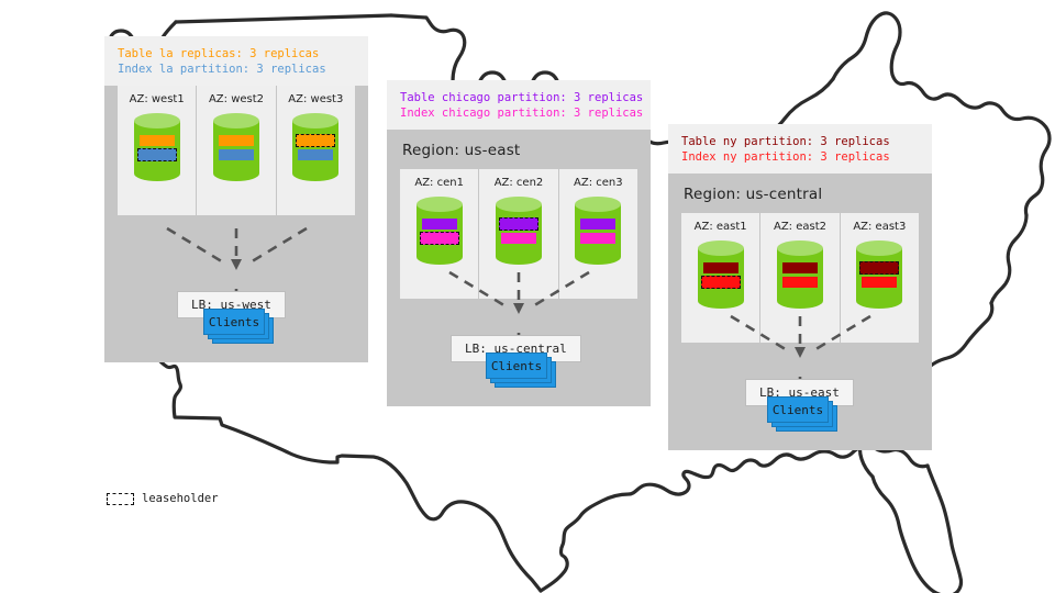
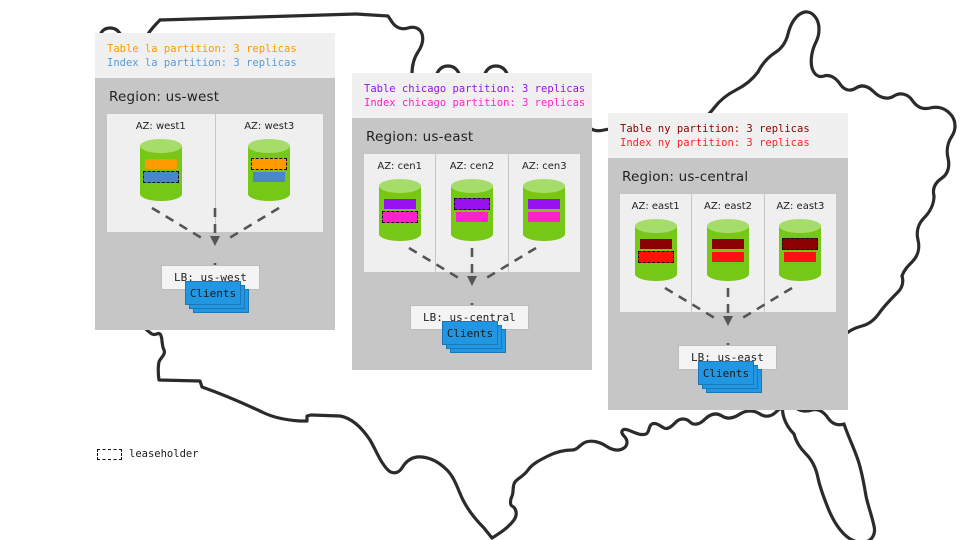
- Table la replicas: 3 replicas
+ Table la partition: 3 replicas
  Index la partition: 3 replicas
+ Region: us-west
  AZ: west1
- AZ: west2
  AZ: west3
  LB: us-west
  Clients
  Table chicago partition: 3 replica
  Index chicago partition: 3 replica
  Region: us-east
  AZ: cen1
  AZ: cen2
  AZ: cen3
  LB: us-central
  Clients
  Table ny partition: 3 replicas
  Index ny partition: 3 replicas
  Region: us-central
  AZ: east1
  AZ: east2
  AZ: east3
  LB: us-east
  Clients
  leaseholder
